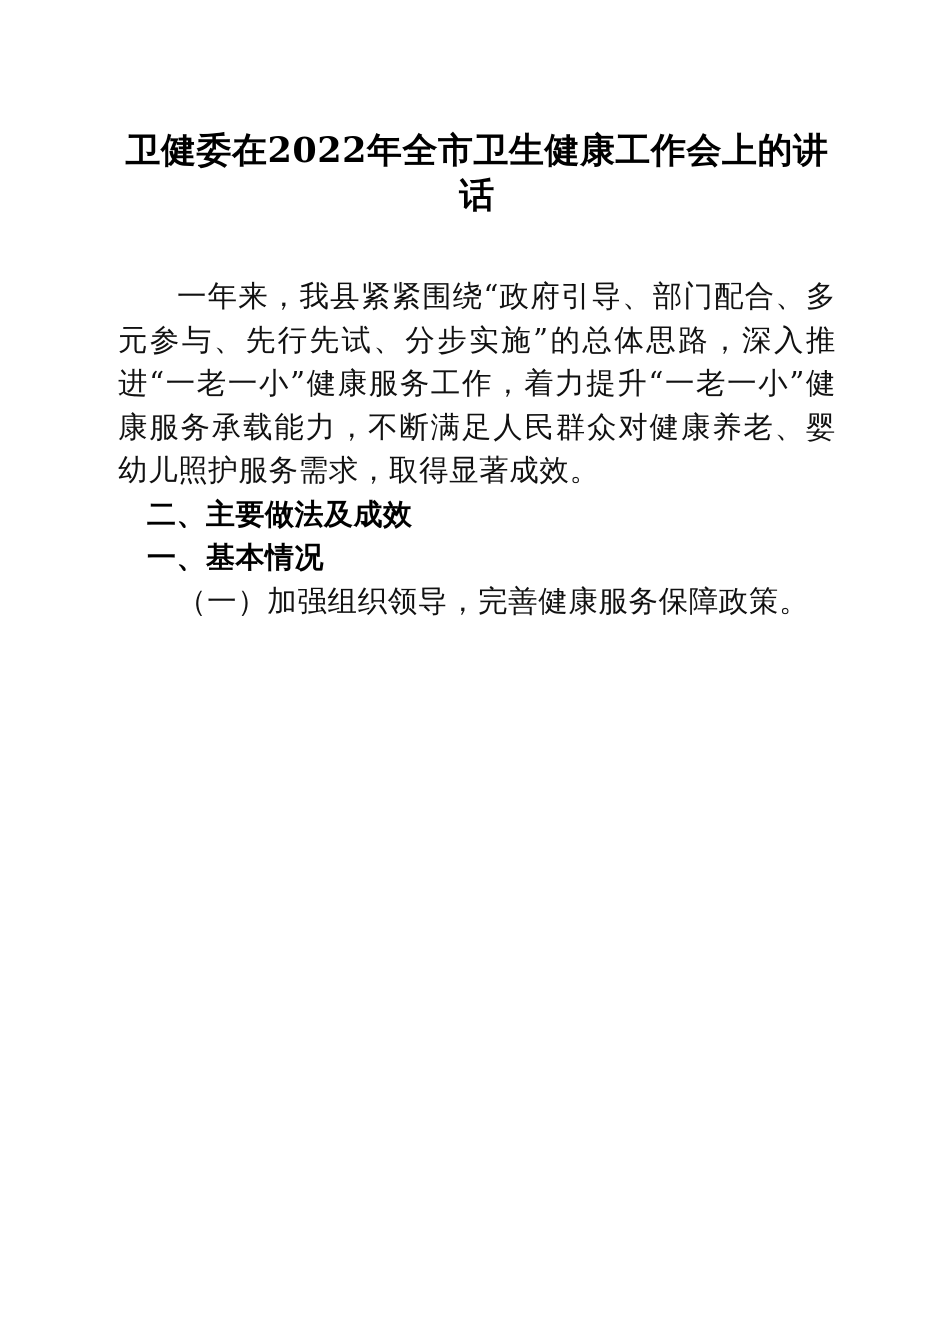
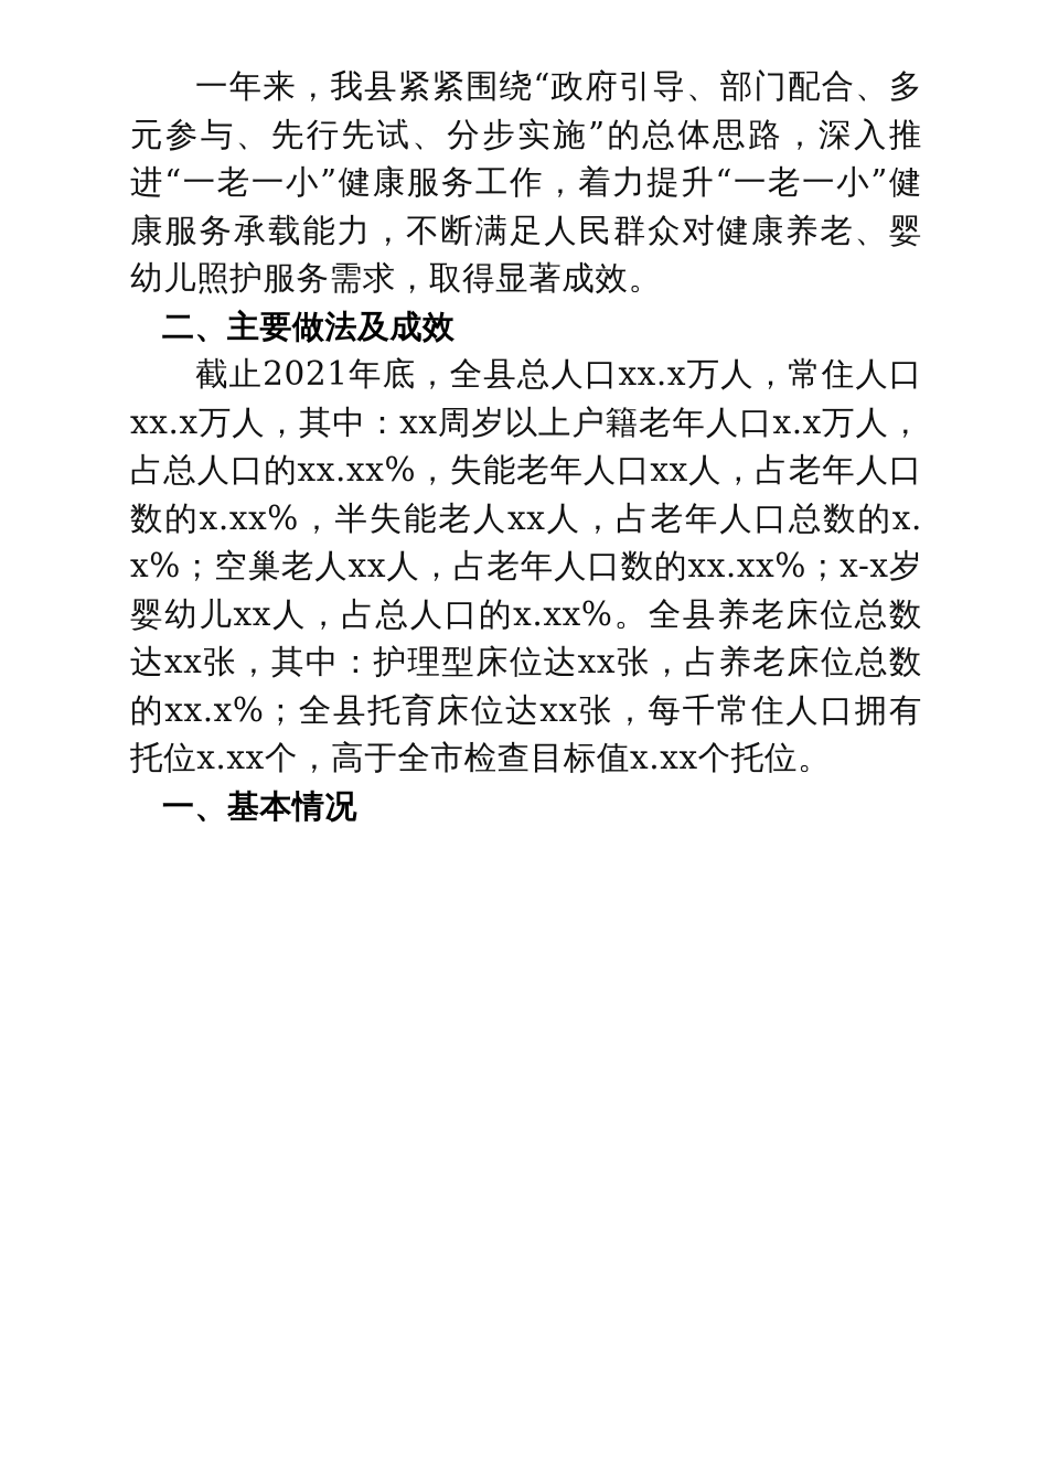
- 卫健委在2022年全市卫生健康工作会上的讲话
  一年来，我县紧紧围绕“政府引导、部门配合、多元参与、先行先试、分步实施”的总体思路，深入推进“一老一小”健康服务工作，着力提升“一老一小”健康服务承载能力，不断满足人民群众对健康养老、婴幼儿照护服务需求，取得显著成效。
  二、主要做法及成效
+ 截止2021年底，全县总人口xx.x万人，常住人口xx.x万人，其中：xx周岁以上户籍老年人口x.x万人，占总人口的xx.xx%，失能老年人口xx人，占老年人口数的x.xx%，半失能老人xx人，占老年人口总数的x.x%；空巢老人xx人，占老年人口数的xx.xx%；x-x岁婴幼儿xx人，占总人口的x.xx%。全县养老床位总数达xx张，其中：护理型床位达xx张，占养老床位总数的xx.x%；全县托育床位达xx张，每千常住人口拥有托位x.xx个，高于全市检查目标值x.xx个托位。
  一、基本情况
- （一）加强组织领导，完善健康服务保障政策。
